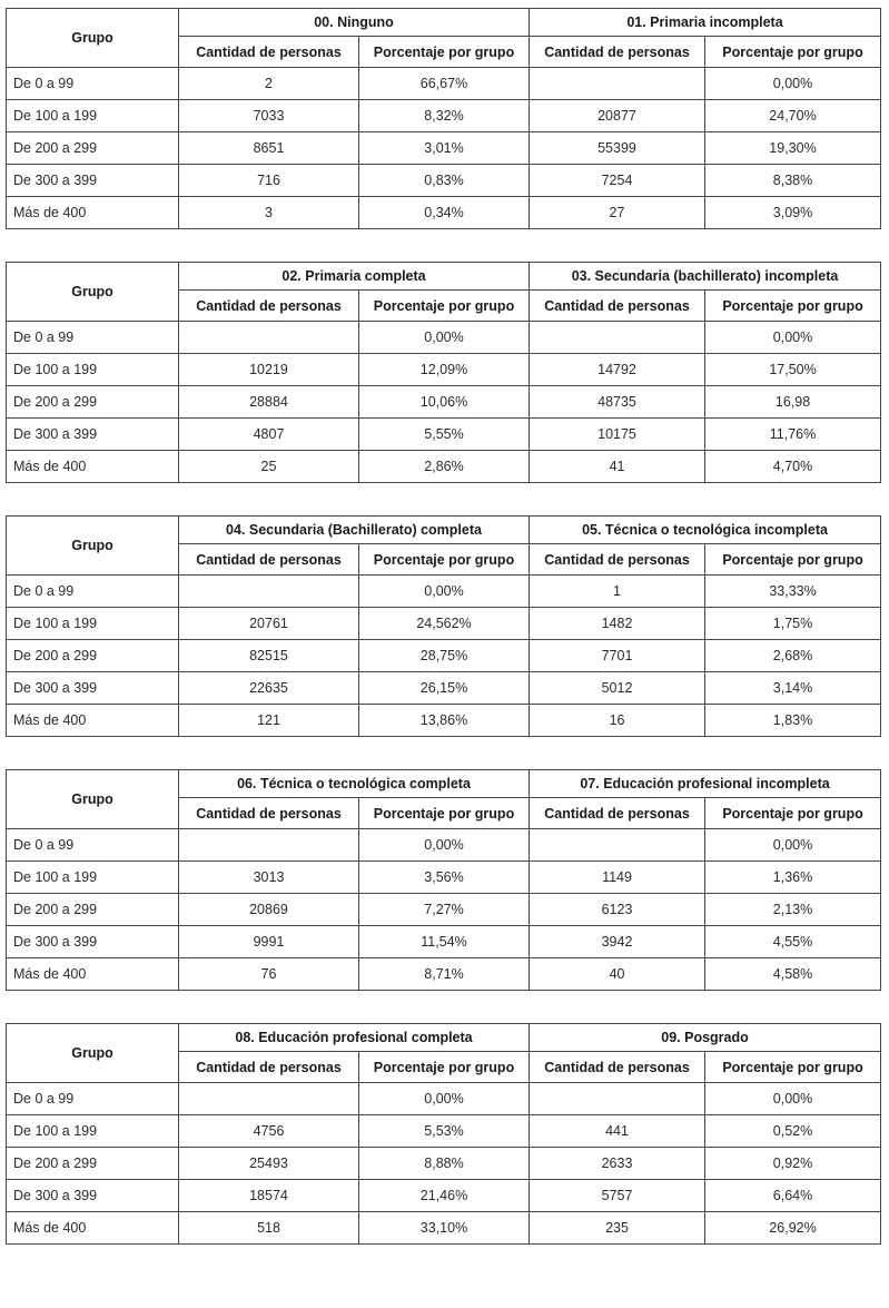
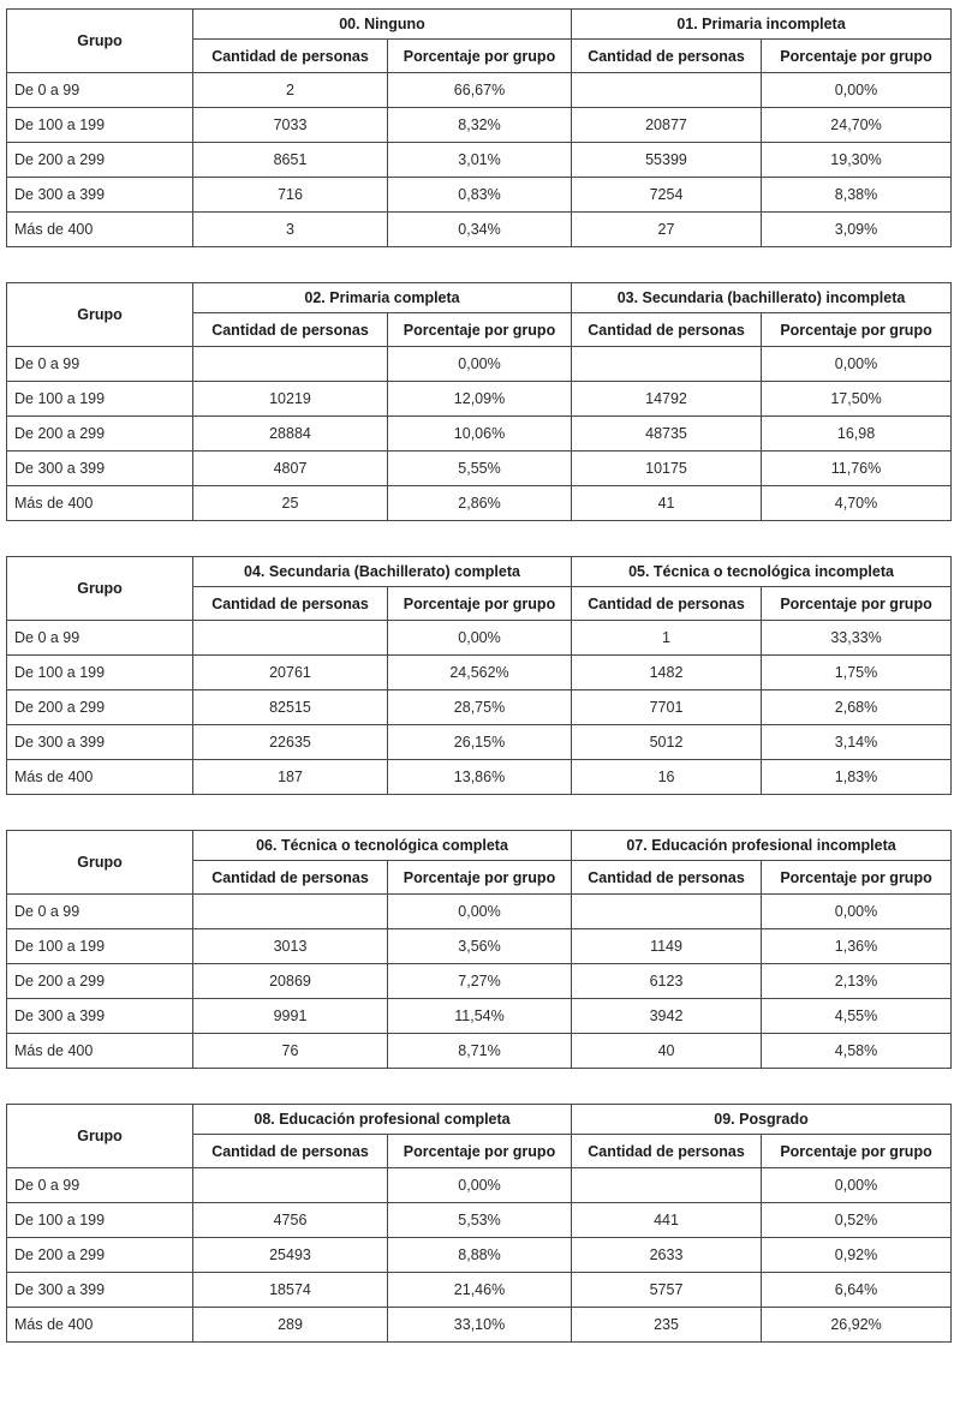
  Grupo	00. Ninguno	01. Primaria incompleta
  Cantidad de personas	Porcentaje por grupo	Cantidad de personas	Porcentaje por grupo
  De 0 a 99	2	66,67%		0,00%
  De 100 a 199	7033	8,32%	20877	24,70%
  De 200 a 299	8651	3,01%	55399	19,30%
  De 300 a 399	716	0,83%	7254	8,38%
  Más de 400	3	0,34%	27	3,09%
  Grupo	02. Primaria completa	03. Secundaria (bachillerato) incompleta
  Cantidad de personas	Porcentaje por grupo	Cantidad de personas	Porcentaje por grupo
  De 0 a 99		0,00%		0,00%
  De 100 a 199	10219	12,09%	14792	17,50%
  De 200 a 299	28884	10,06%	48735	16,98
  De 300 a 399	4807	5,55%	10175	11,76%
  Más de 400	25	2,86%	41	4,70%
  Grupo	04. Secundaria (Bachillerato) completa	05. Técnica o tecnológica incompleta
  Cantidad de personas	Porcentaje por grupo	Cantidad de personas	Porcentaje por grupo
  De 0 a 99		0,00%	1	33,33%
  De 100 a 199	20761	24,562%	1482	1,75%
  De 200 a 299	82515	28,75%	7701	2,68%
  De 300 a 399	22635	26,15%	5012	3,14%
- Más de 400	121	13,86%	16	1,83%
+ Más de 400	187	13,86%	16	1,83%
  Grupo	06. Técnica o tecnológica completa	07. Educación profesional incompleta
  Cantidad de personas	Porcentaje por grupo	Cantidad de personas	Porcentaje por grupo
  De 0 a 99		0,00%		0,00%
  De 100 a 199	3013	3,56%	1149	1,36%
  De 200 a 299	20869	7,27%	6123	2,13%
  De 300 a 399	9991	11,54%	3942	4,55%
  Más de 400	76	8,71%	40	4,58%
  Grupo	08. Educación profesional completa	09. Posgrado
  Cantidad de personas	Porcentaje por grupo	Cantidad de personas	Porcentaje por grupo
  De 0 a 99		0,00%		0,00%
  De 100 a 199	4756	5,53%	441	0,52%
  De 200 a 299	25493	8,88%	2633	0,92%
  De 300 a 399	18574	21,46%	5757	6,64%
- Más de 400	518	33,10%	235	26,92%
+ Más de 400	289	33,10%	235	26,92%
